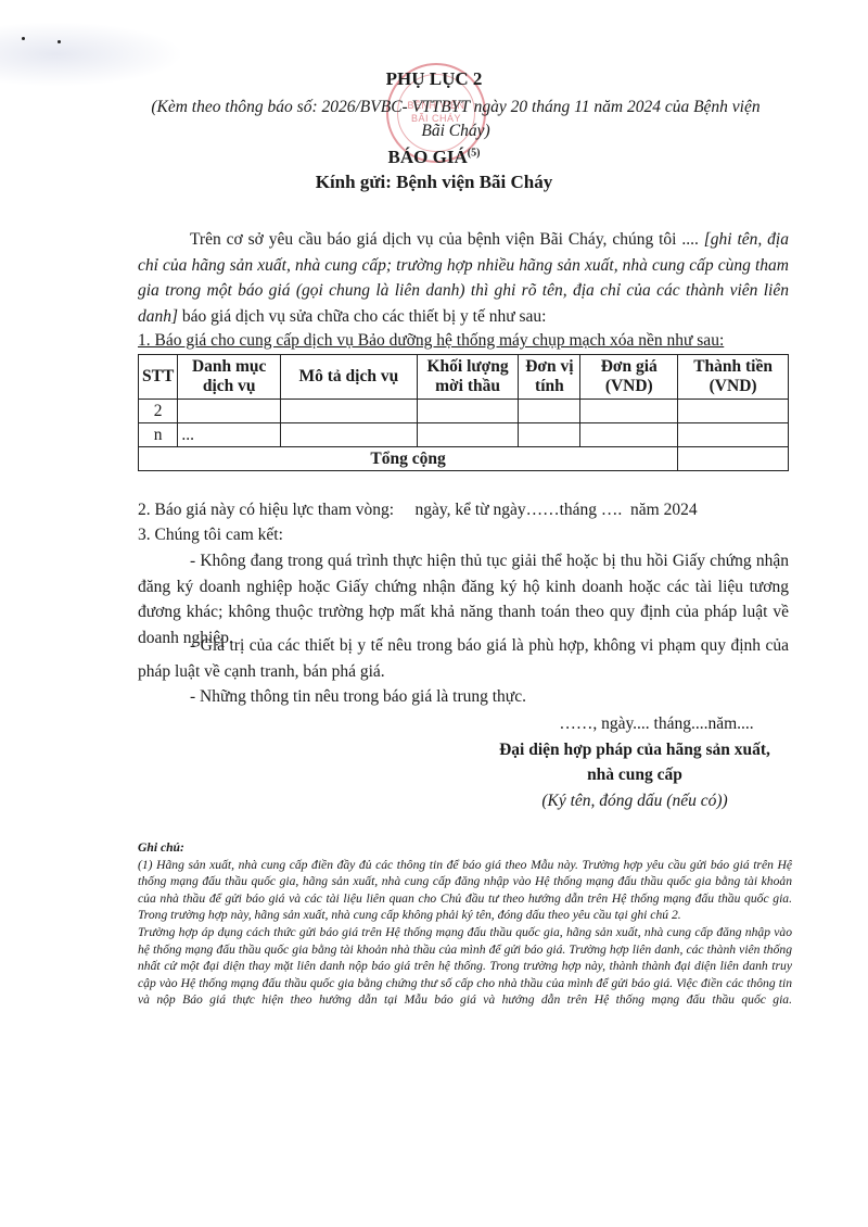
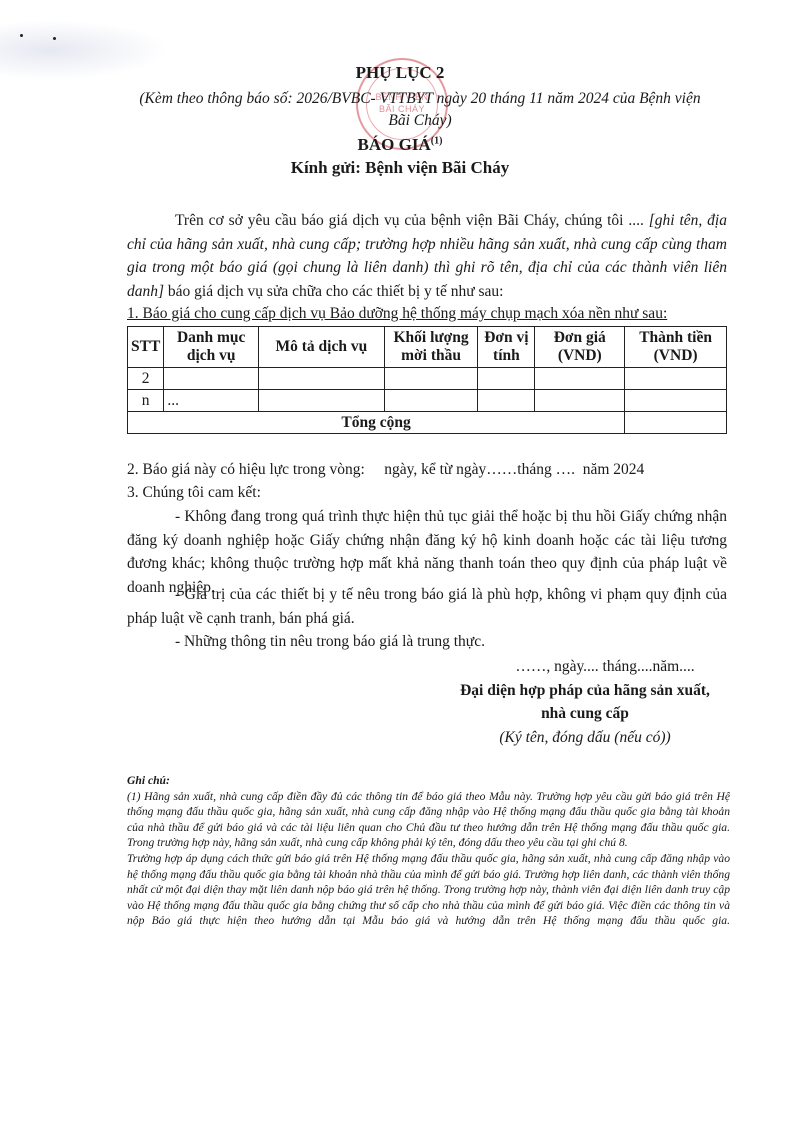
  BỆNH VIỆN
  BÃI CHÁY
  PHỤ LỤC 2
  (Kèm theo thông báo số: 2026/BVBC- VTTBYT ngày 20 tháng 11 năm 2024 của Bệnh viện Bãi Cháy)
- BÁO GIÁ(5)
+ BÁO GIÁ(1)
  Kính gửi: Bệnh viện Bãi Cháy
  Trên cơ sở yêu cầu báo giá dịch vụ của bệnh viện Bãi Cháy, chúng tôi .... [ghi tên, địa chỉ của hãng sản xuất, nhà cung cấp; trường hợp nhiều hãng sản xuất, nhà cung cấp cùng tham gia trong một báo giá (gọi chung là liên danh) thì ghi rõ tên, địa chỉ của các thành viên liên danh] báo giá dịch vụ sửa chữa cho các thiết bị y tế như sau:
  1. Báo giá cho cung cấp dịch vụ Bảo dưỡng hệ thống máy chụp mạch xóa nền như sau:
  STT	Danh mục dịch vụ	Mô tả dịch vụ	Khối lượng mời thầu	Đơn vị tính	Đơn giá (VND)	Thành tiền (VND)
  2
  n	...
  Tổng cộng
- 2. Báo giá này có hiệu lực tham vòng: ngày, kể từ ngày……tháng …. năm 2024
+ 2. Báo giá này có hiệu lực trong vòng: ngày, kể từ ngày……tháng …. năm 2024
  3. Chúng tôi cam kết:
  - Không đang trong quá trình thực hiện thủ tục giải thể hoặc bị thu hồi Giấy chứng nhận đăng ký doanh nghiệp hoặc Giấy chứng nhận đăng ký hộ kinh doanh hoặc các tài liệu tương đương khác; không thuộc trường hợp mất khả năng thanh toán theo quy định của pháp luật về doanh nghiệp.
  - Giá trị của các thiết bị y tế nêu trong báo giá là phù hợp, không vi phạm quy định của pháp luật về cạnh tranh, bán phá giá.
  - Những thông tin nêu trong báo giá là trung thực.
  ……, ngày.... tháng....năm....
  Đại diện hợp pháp của hãng sản xuất,
  nhà cung cấp
  (Ký tên, đóng dấu (nếu có))
  Ghi chú:
- (1) Hãng sản xuất, nhà cung cấp điền đầy đủ các thông tin để báo giá theo Mẫu này. Trường hợp yêu cầu gửi báo giá trên Hệ thống mạng đấu thầu quốc gia, hãng sản xuất, nhà cung cấp đăng nhập vào Hệ thống mạng đấu thầu quốc gia bằng tài khoản của nhà thầu để gửi báo giá và các tài liệu liên quan cho Chủ đầu tư theo hướng dẫn trên Hệ thống mạng đấu thầu quốc gia. Trong trường hợp này, hãng sản xuất, nhà cung cấp không phải ký tên, đóng dấu theo yêu cầu tại ghi chú 2.
+ (1) Hãng sản xuất, nhà cung cấp điền đầy đủ các thông tin để báo giá theo Mẫu này. Trường hợp yêu cầu gửi báo giá trên Hệ thống mạng đấu thầu quốc gia, hãng sản xuất, nhà cung cấp đăng nhập vào Hệ thống mạng đấu thầu quốc gia bằng tài khoản của nhà thầu để gửi báo giá và các tài liệu liên quan cho Chủ đầu tư theo hướng dẫn trên Hệ thống mạng đấu thầu quốc gia. Trong trường hợp này, hãng sản xuất, nhà cung cấp không phải ký tên, đóng dấu theo yêu cầu tại ghi chú 8.
- Trường hợp áp dụng cách thức gửi báo giá trên Hệ thống mạng đấu thầu quốc gia, hãng sản xuất, nhà cung cấp đăng nhập vào hệ thống mạng đấu thầu quốc gia bằng tài khoản nhà thầu của mình để gửi báo giá. Trường hợp liên danh, các thành viên thống nhất cử một đại diện thay mặt liên danh nộp báo giá trên hệ thống. Trong trường hợp này, thành thành đại diện liên danh truy cập vào Hệ thống mạng đấu thầu quốc gia bằng chứng thư số cấp cho nhà thầu của mình để gửi báo giá. Việc điền các thông tin và nộp Báo giá thực hiện theo hướng dẫn tại Mẫu báo giá và hướng dẫn trên Hệ thống mạng đấu thầu quốc gia.
+ Trường hợp áp dụng cách thức gửi báo giá trên Hệ thống mạng đấu thầu quốc gia, hãng sản xuất, nhà cung cấp đăng nhập vào hệ thống mạng đấu thầu quốc gia bằng tài khoản nhà thầu của mình để gửi báo giá. Trường hợp liên danh, các thành viên thống nhất cử một đại diện thay mặt liên danh nộp báo giá trên hệ thống. Trong trường hợp này, thành viên đại diện liên danh truy cập vào Hệ thống mạng đấu thầu quốc gia bằng chứng thư số cấp cho nhà thầu của mình để gửi báo giá. Việc điền các thông tin và nộp Báo giá thực hiện theo hướng dẫn tại Mẫu báo giá và hướng dẫn trên Hệ thống mạng đấu thầu quốc gia.
